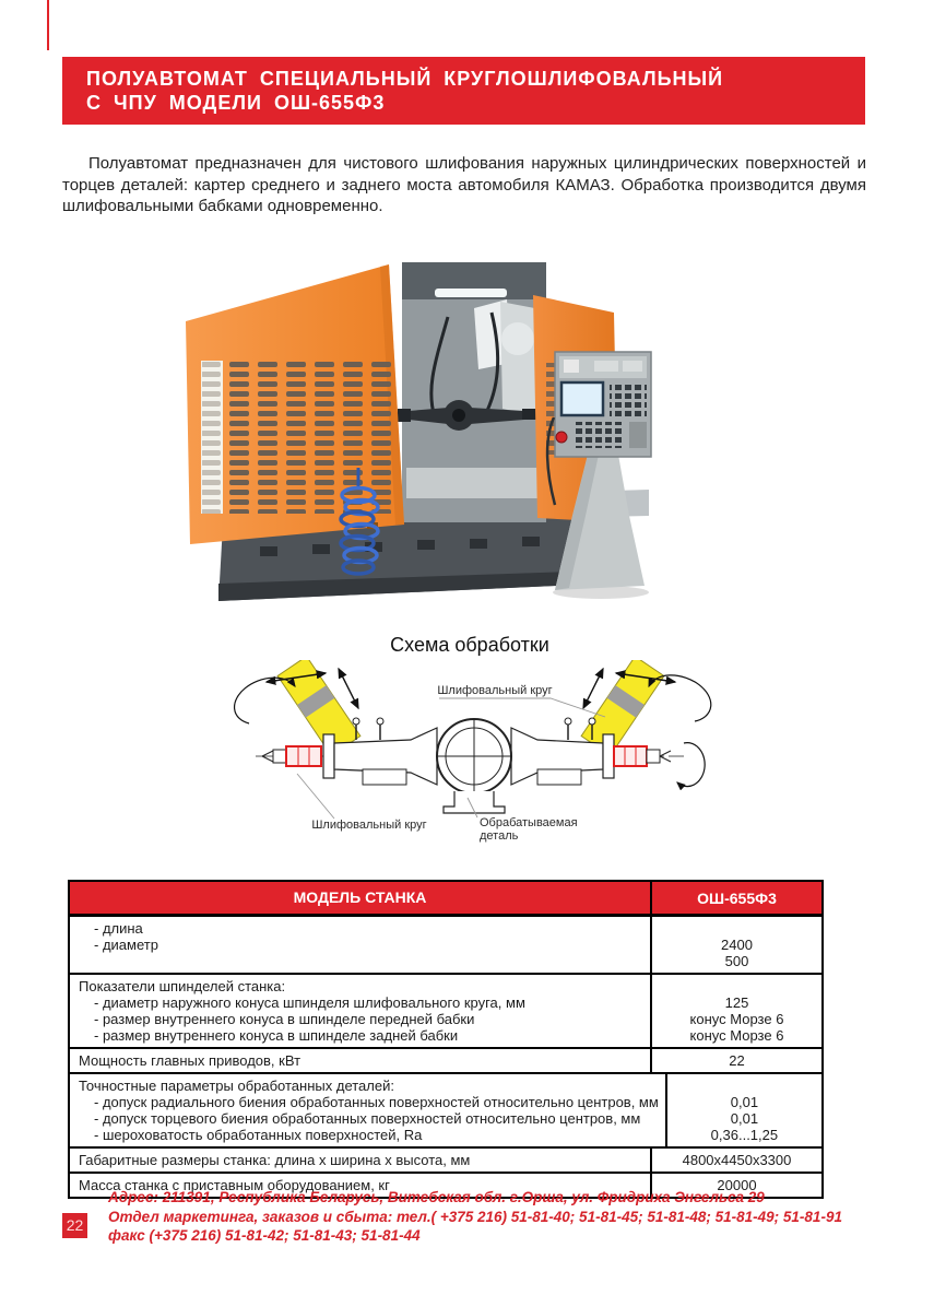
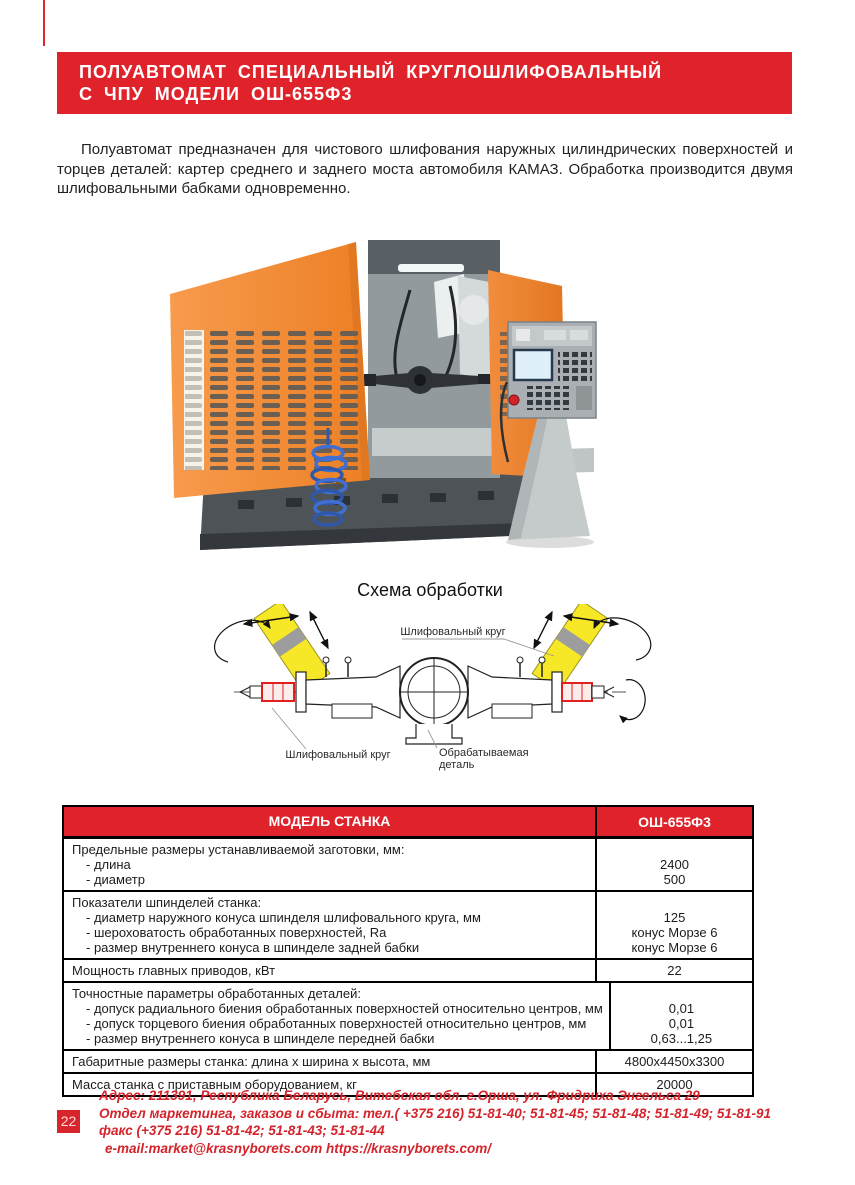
  ПОЛУАВТОМАТ СПЕЦИАЛЬНЫЙ КРУГЛОШЛИФОВАЛЬНЫЙ
  С ЧПУ МОДЕЛИ ОШ-655Ф3
  Полуавтомат предназначен для чистового шлифования наружных цилиндрических поверхностей и торцев деталей: картер среднего и заднего моста автомобиля КАМАЗ. Обработка производится двумя шлифовальными бабками одновременно.
  Схема обработки
  Шлифовальный круг
  Шлифовальный круг
  Обрабатываемая
  деталь
  МОДЕЛЬ СТАНКА
  ОШ-655Ф3
+ Предельные размеры устанавливаемой заготовки, мм:
  - длина
  - диаметр
  2400
  500
  Показатели шпинделей станка:
  - диаметр наружного конуса шпинделя шлифовального круга, мм
- - размер внутреннего конуса в шпинделе передней бабки
+ - шероховатость обработанных поверхностей, Ra
  - размер внутреннего конуса в шпинделе задней бабки
  125
  конус Морзе 6
  конус Морзе 6
  Мощность главных приводов, кВт
  22
  Точностные параметры обработанных деталей:
  - допуск радиального биения обработанных поверхностей относительно центров, мм
  - допуск торцевого биения обработанных поверхностей относительно центров, мм
- - шероховатость обработанных поверхностей, Ra
+ - размер внутреннего конуса в шпинделе передней бабки
  0,01
  0,01
- 0,36...1,25
+ 0,63...1,25
  Габаритные размеры станка: длина х ширина х высота, мм
  4800х4450х3300
  Масса станка с приставным оборудованием, кг
  20000
  Адрес: 211391, Республика Беларусь, Витебская обл. г.Орша, ул. Фридриха Энгельса 29
  Отдел маркетинга, заказов и сбыта: тел.( +375 216) 51-81-40; 51-81-45; 51-81-48; 51-81-49; 51-81-91
  факс (+375 216) 51-81-42; 51-81-43; 51-81-44
+ e-mail:market@krasnyborets.com https://krasnyborets.com/
  22
